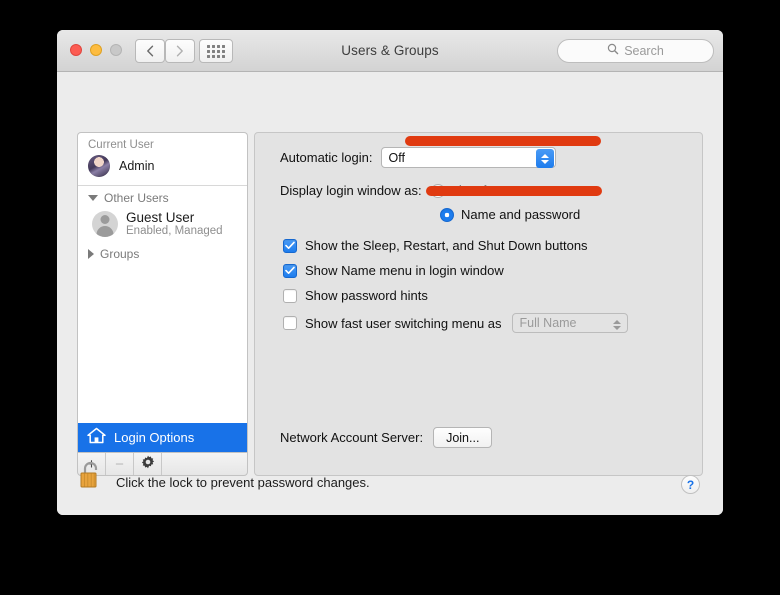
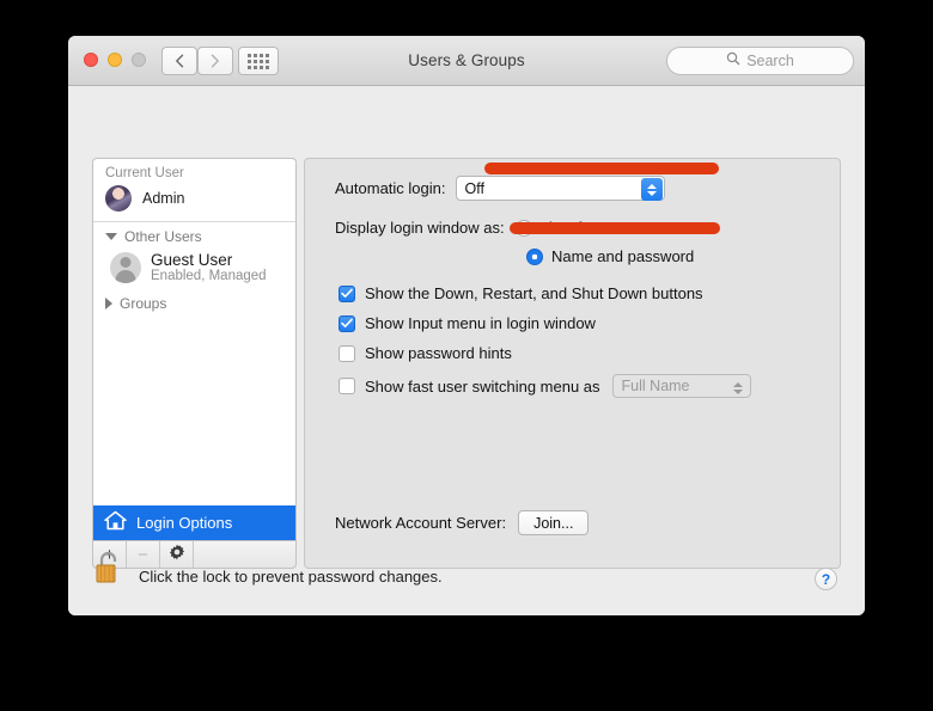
  Users & Groups
  Search
  Current User
  Admin
  Other Users
  Guest User
  Enabled, Managed
  Groups
  Login Options
  −
  Automatic login:
  Off
  Display login window as:
  Name and password
- Show the Sleep, Restart, and Shut Down buttons
+ Show the Down, Restart, and Shut Down buttons
- Show Name menu in login window
+ Show Input menu in login window
  Show password hints
  Show fast user switching menu as
  Full Name
  Network Account Server:
  Join...
  Click the lock to prevent password changes.
  ?
